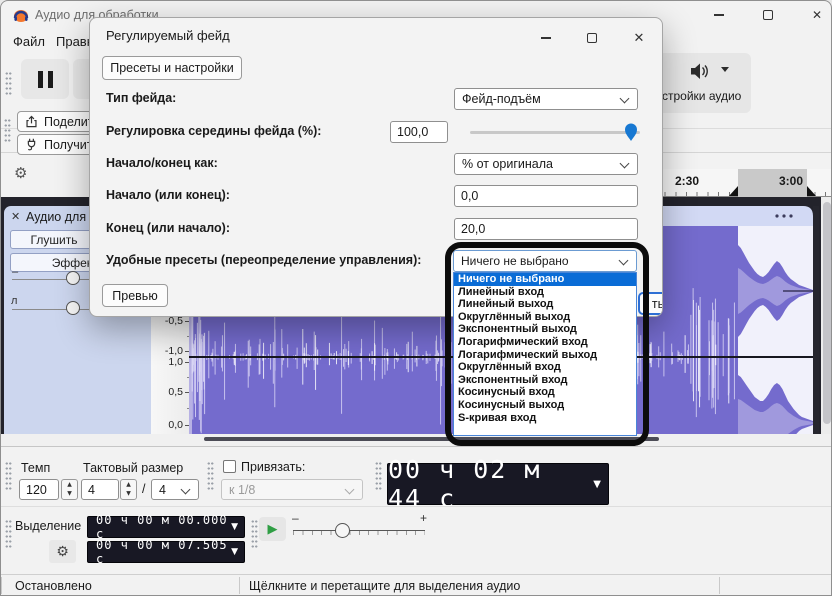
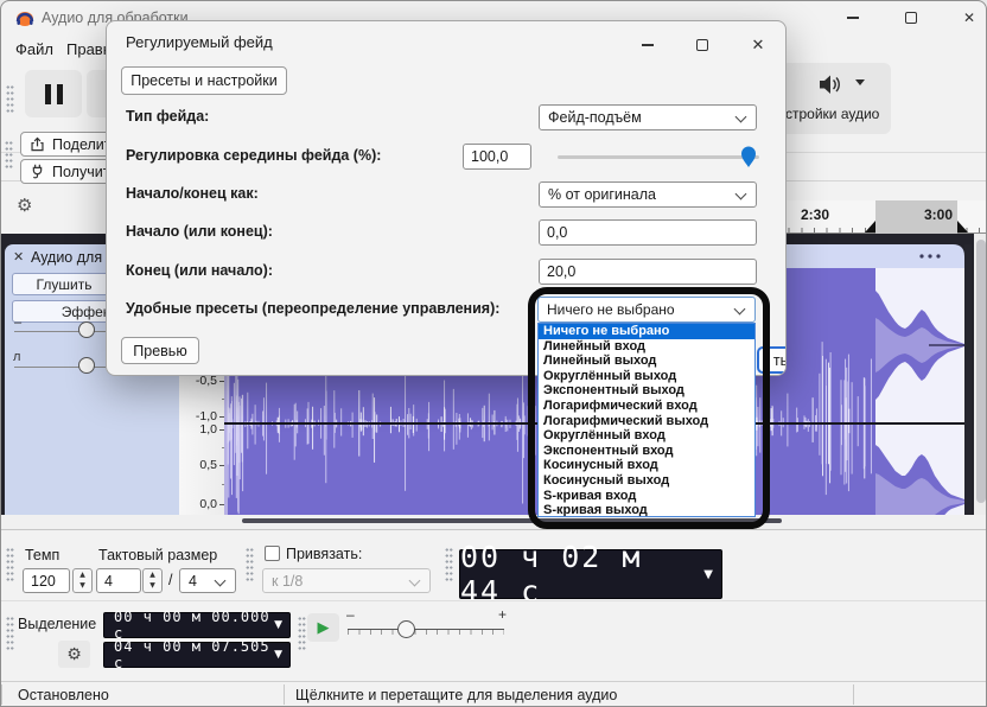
  Аудио для обработки
  ✕
  Файл
  Получи
  стройки аудио
  ⚙
  2:30
  3:00
  ✕
  Глушить
  –
  л
  -0,5
  -1,0
  1,0
  0,5
  0,0
  Темп
  120
  Тактовый размер
  4
  /
  4
  Привязать:
  к 1/8
  00 ч 02 м 44 с
  ▼
  Выделение
  ⚙
  00 ч 00 м 00.000 с
  ▼
- 00 ч 00 м 07.505 с
+ 04 ч 00 м 07.505 с
  ▼
  ▶
  –
  +
  Остановлено
  Щёлкните и перетащите для выделения аудио
  Регулируемый фейд
  ✕
  Пресеты и настройки
  Тип фейда:
  Фейд-подъём
  Регулировка середины фейда (%):
  100,0
  Начало/конец как:
  % от оригинала
  Начало (или конец):
  0,0
  Конец (или начало):
  20,0
  Удобные пресеты (переопределение управления):
  Превью
  ть
  Ничего не выбрано
  Ничего не выбрано
  Линейный вход
  Линейный выход
  Округлённый выход
  Экспонентный выход
  Логарифмический вход
  Логарифмический выход
  Округлённый вход
  Экспонентный вход
  Косинусный вход
  Косинусный выход
  S-кривая вход
+ S-кривая выход
